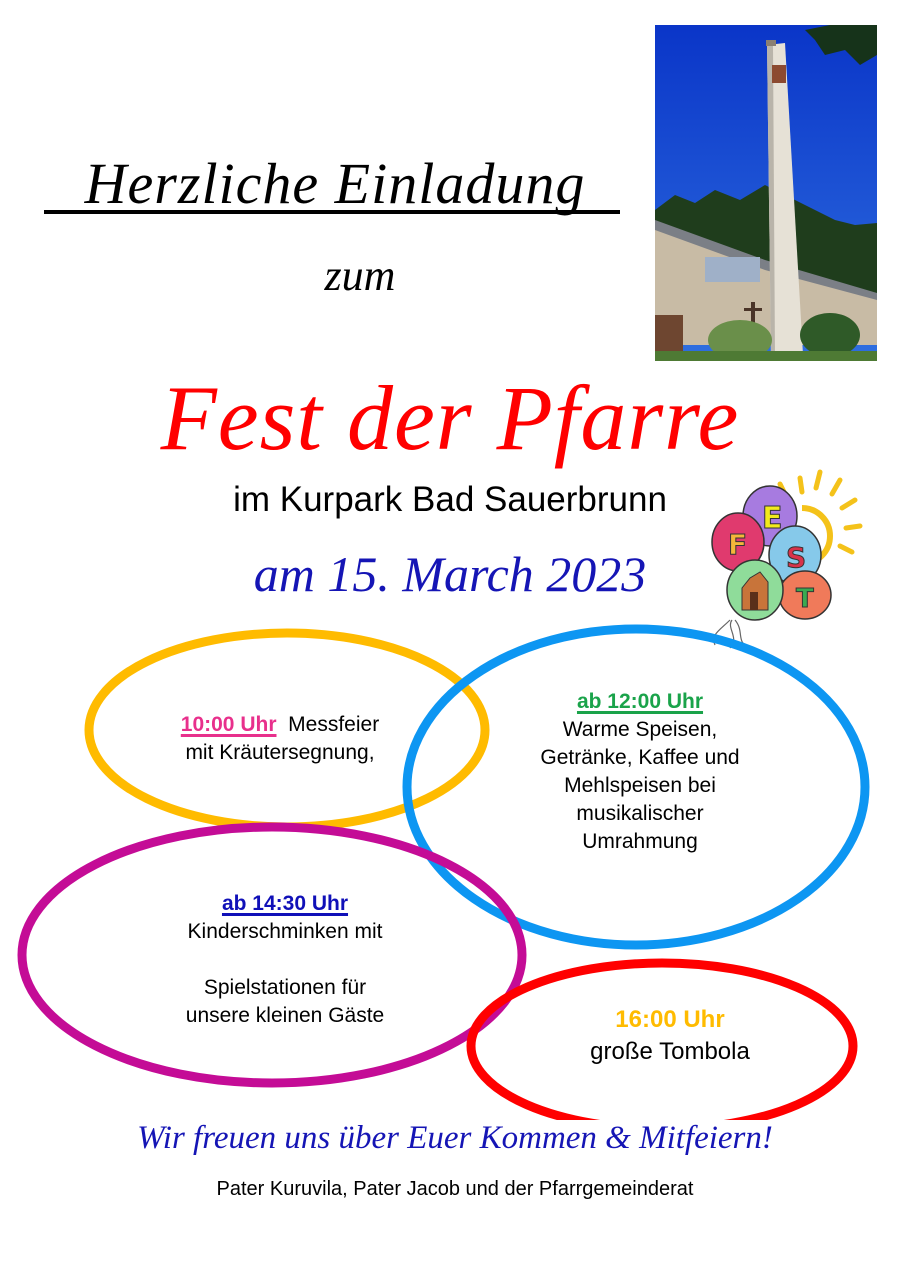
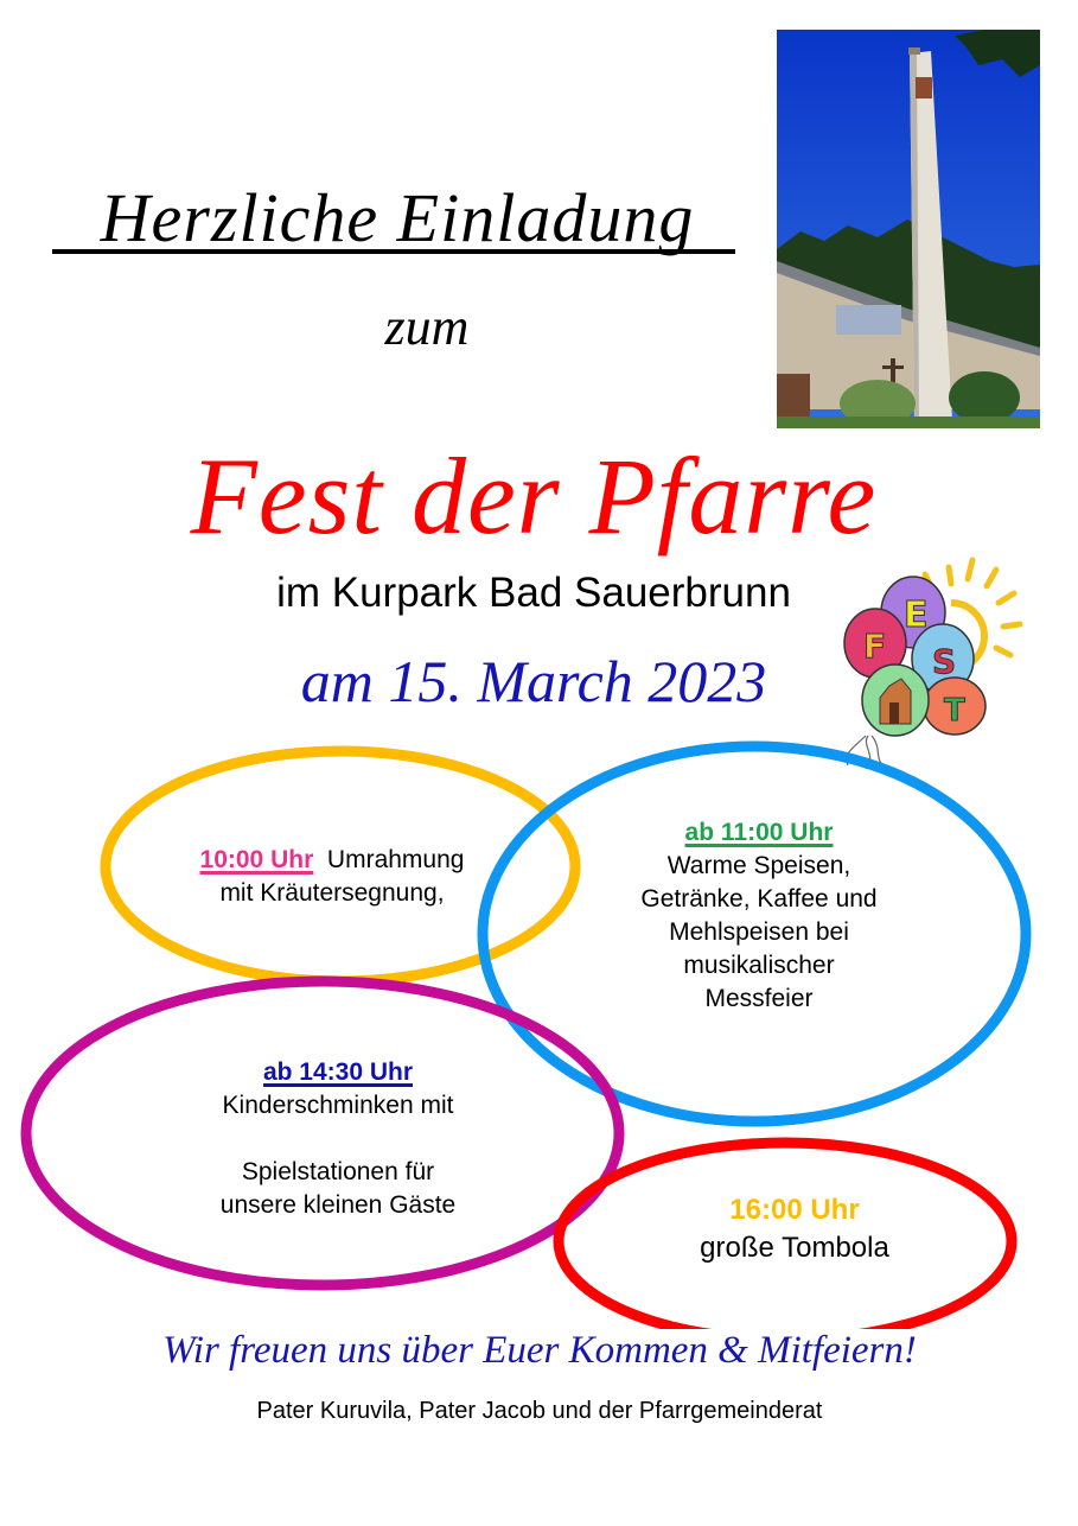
  Herzliche Einladung
  zum
  Fest der Pfarre
  im Kurpark Bad Sauerbrunn
  am 15. March 2023
  E
  F
  S
  T
- 10:00 Uhr Messfeier
+ 10:00 Uhr Umrahmung
  mit Kräutersegnung,
- ab 12:00 Uhr
+ ab 11:00 Uhr
  Warme Speisen,
  Getränke, Kaffee und
  Mehlspeisen bei
  musikalischer
- Umrahmung
+ Messfeier
  ab 14:30 Uhr
  Kinderschminken mit
  Spielstationen für
  unsere kleinen Gäste
  16:00 Uhr
  große Tombola
  Wir freuen uns über Euer Kommen & Mitfeiern!
  Pater Kuruvila, Pater Jacob und der Pfarrgemeinderat
